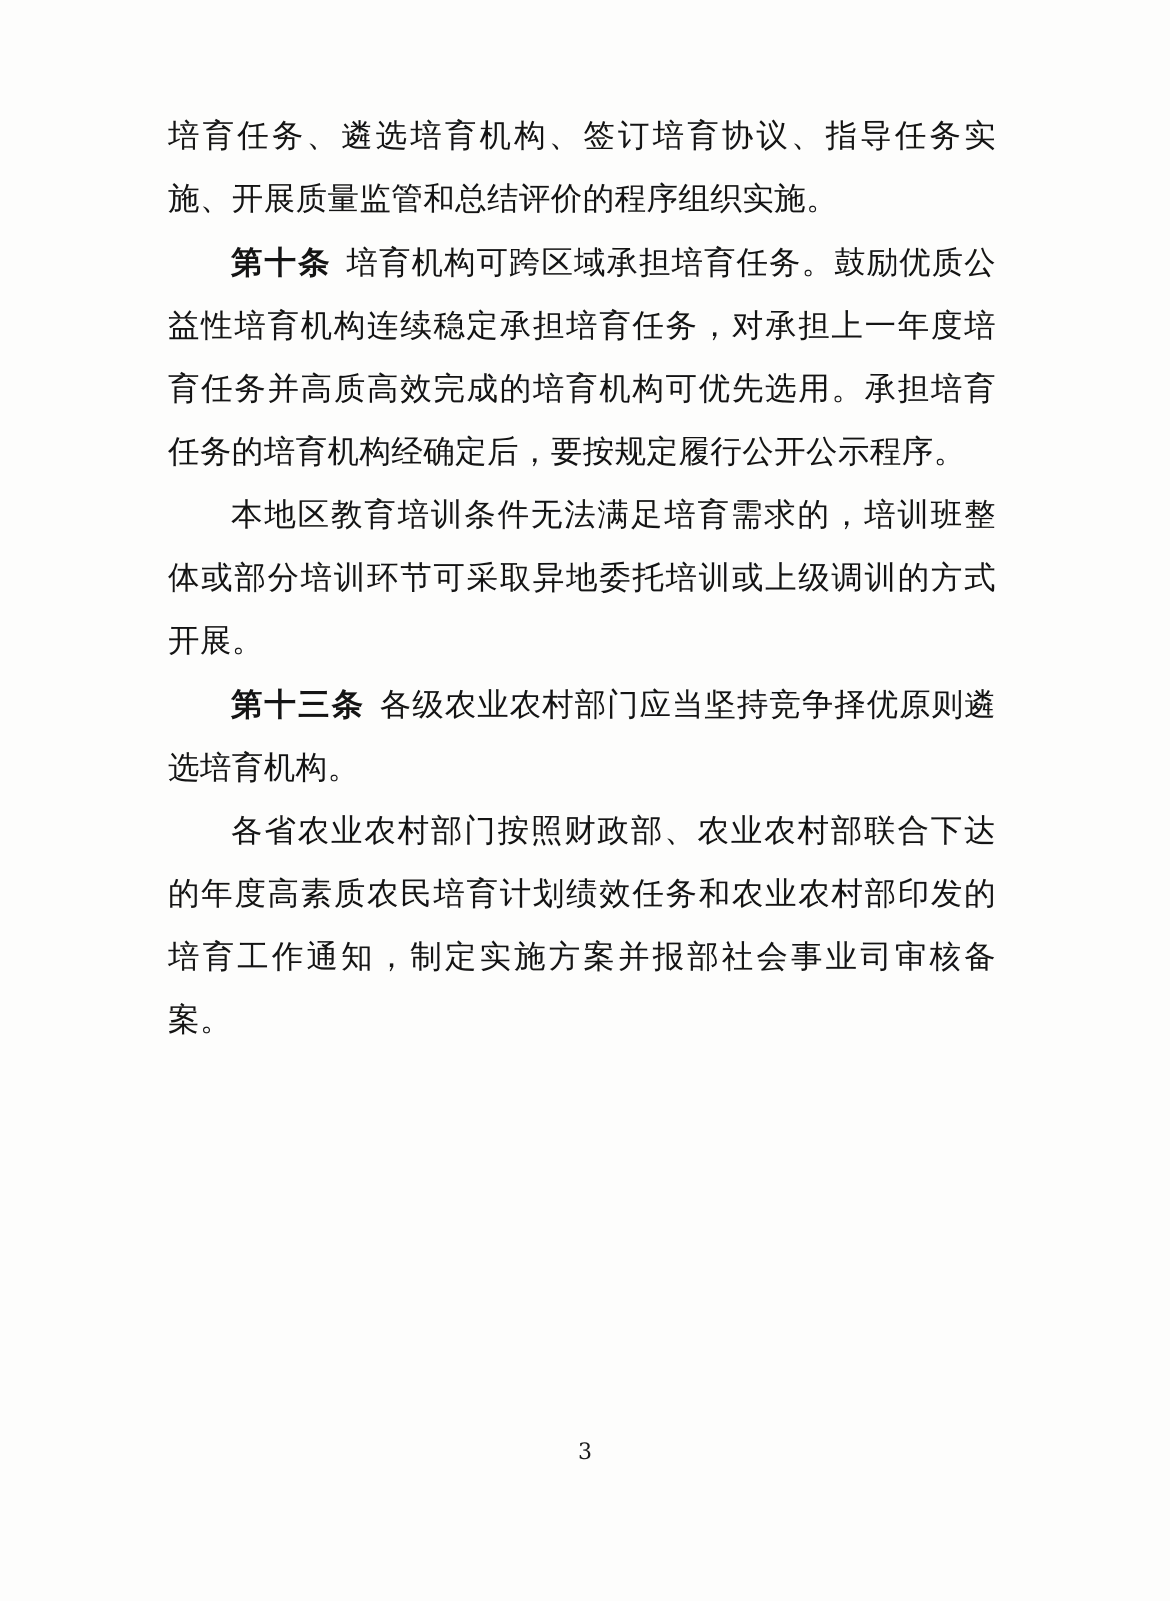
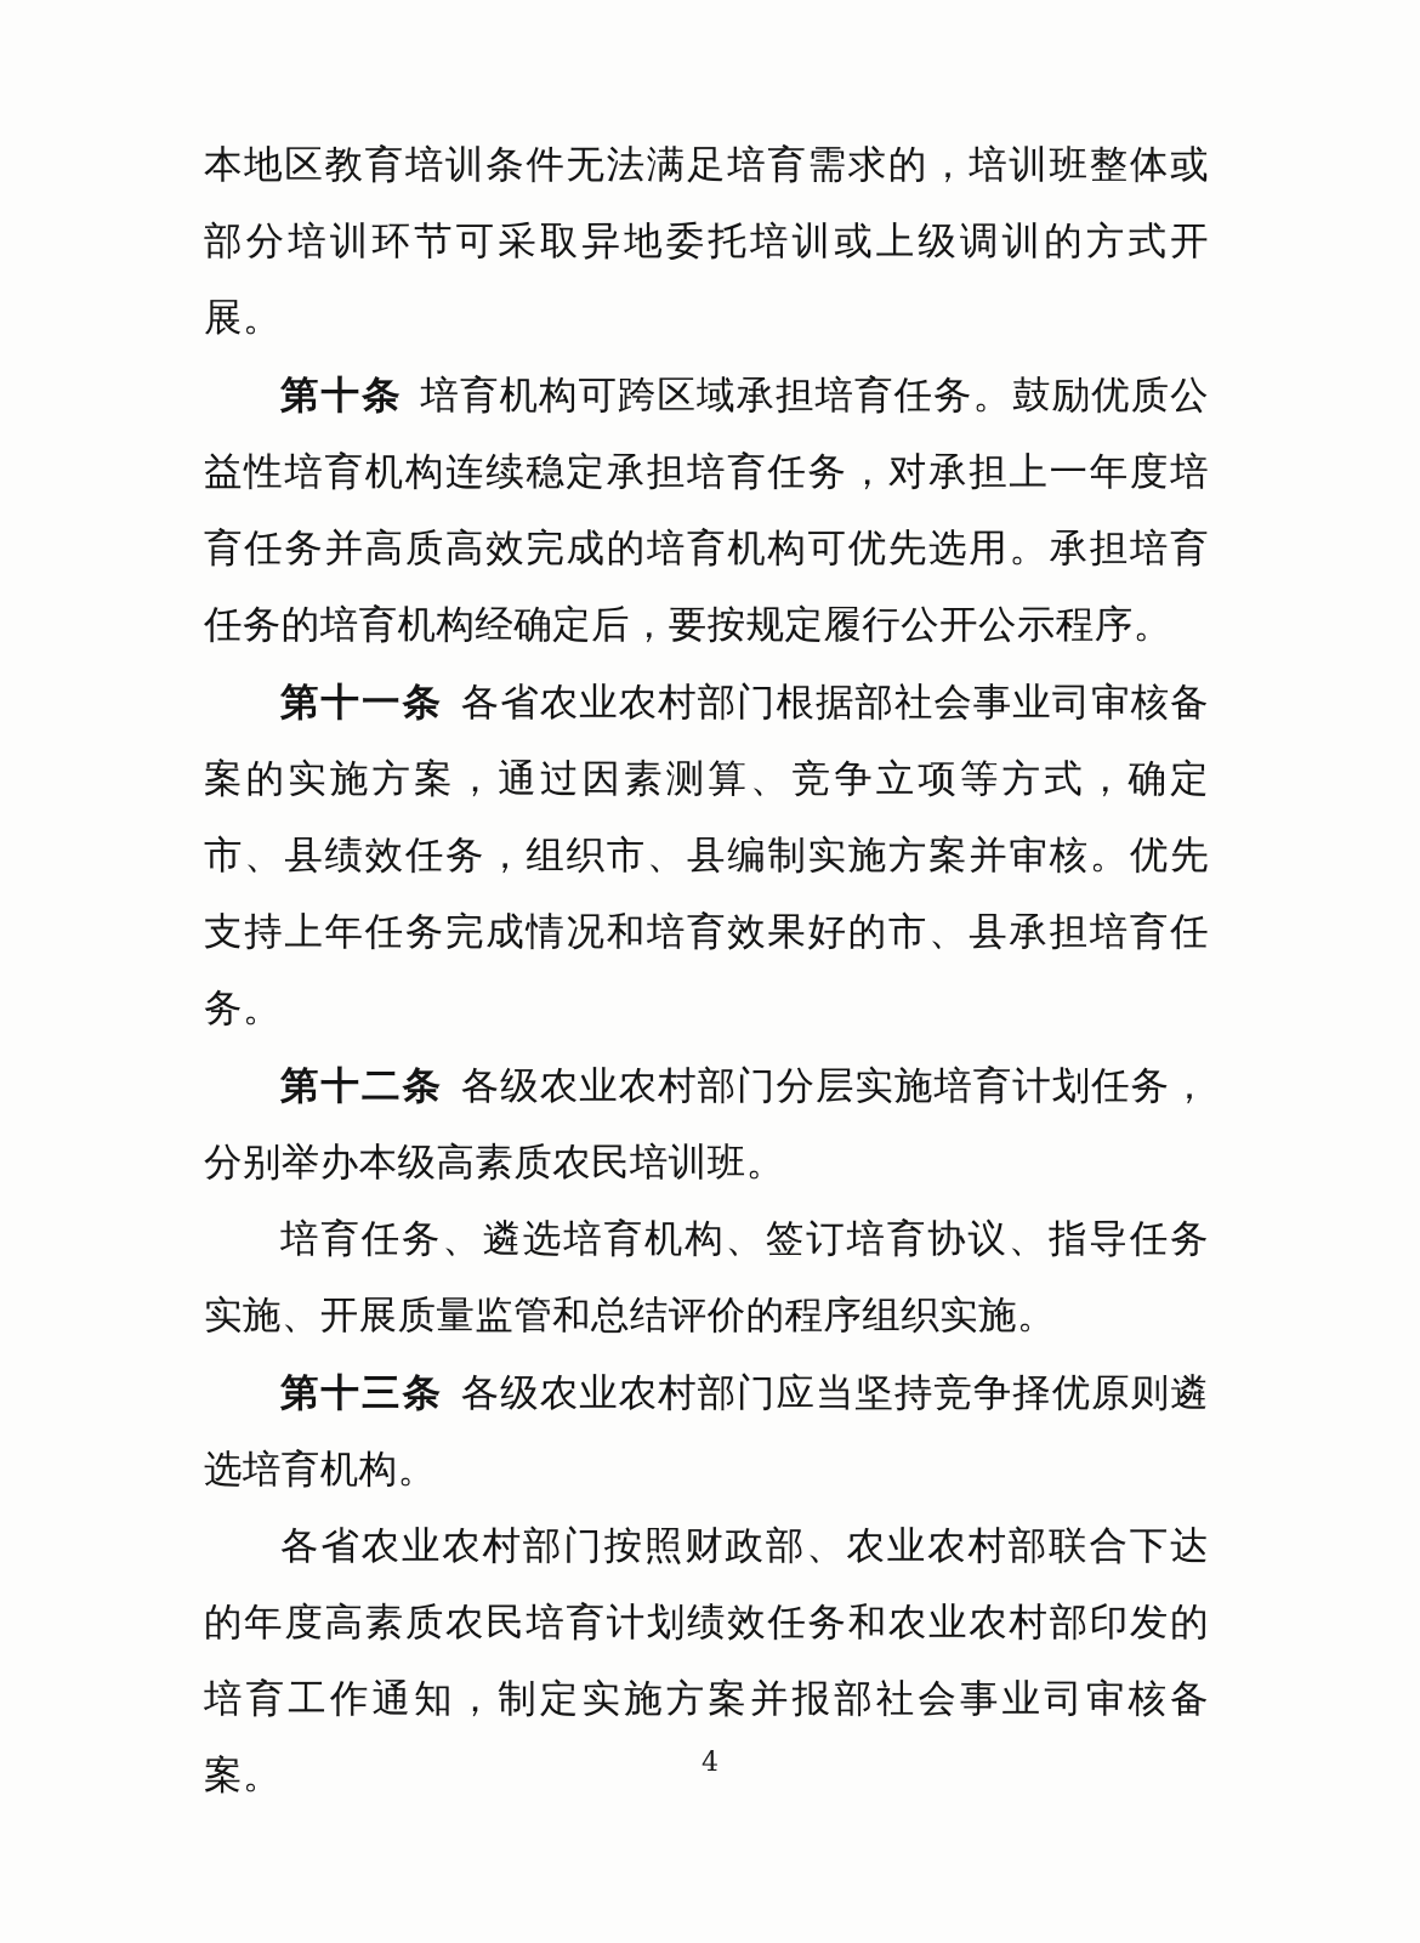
- 培育任务、遴选培育机构、签订培育协议、指导任务实施、开展质量监管和总结评价的程序组织实施。
+ 本地区教育培训条件无法满足培育需求的，培训班整体或部分培训环节可采取异地委托培训或上级调训的方式开展。
  第十条 培育机构可跨区域承担培育任务。鼓励优质公益性培育机构连续稳定承担培育任务，对承担上一年度培育任务并高质高效完成的培育机构可优先选用。承担培育任务的培育机构经确定后，要按规定履行公开公示程序。
+ 第十一条 各省农业农村部门根据部社会事业司审核备案的实施方案，通过因素测算、竞争立项等方式，确定市、县绩效任务，组织市、县编制实施方案并审核。优先支持上年任务完成情况和培育效果好的市、县承担培育任务。
+ 第十二条 各级农业农村部门分层实施培育计划任务，分别举办本级高素质农民培训班。
- 本地区教育培训条件无法满足培育需求的，培训班整体或部分培训环节可采取异地委托培训或上级调训的方式开展。
+ 培育任务、遴选培育机构、签订培育协议、指导任务实施、开展质量监管和总结评价的程序组织实施。
  第十三条 各级农业农村部门应当坚持竞争择优原则遴选培育机构。
  各省农业农村部门按照财政部、农业农村部联合下达的年度高素质农民培育计划绩效任务和农业农村部印发的培育工作通知，制定实施方案并报部社会事业司审核备案。
- 3
+ 4
